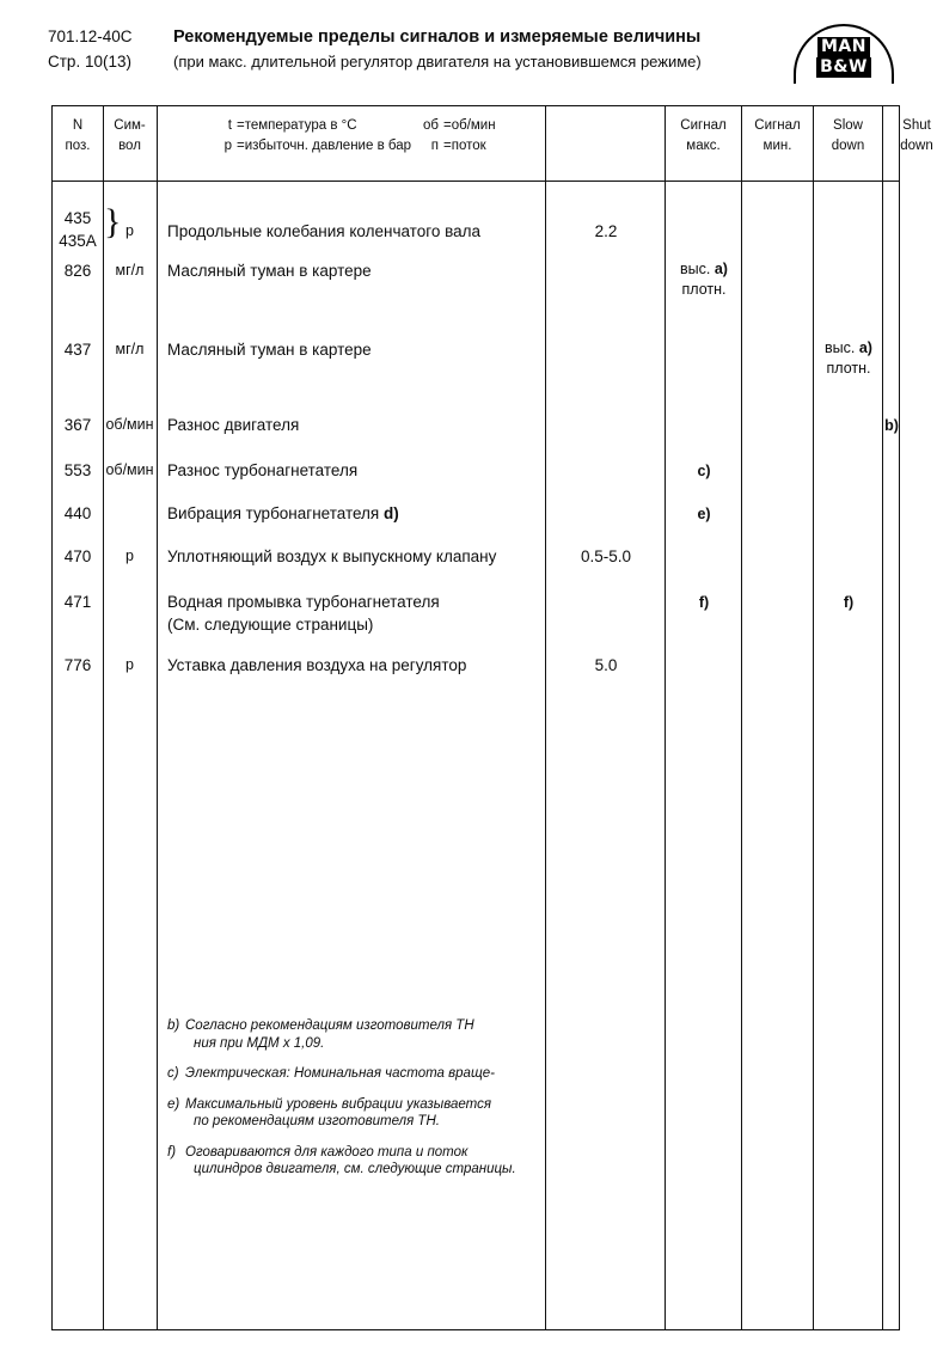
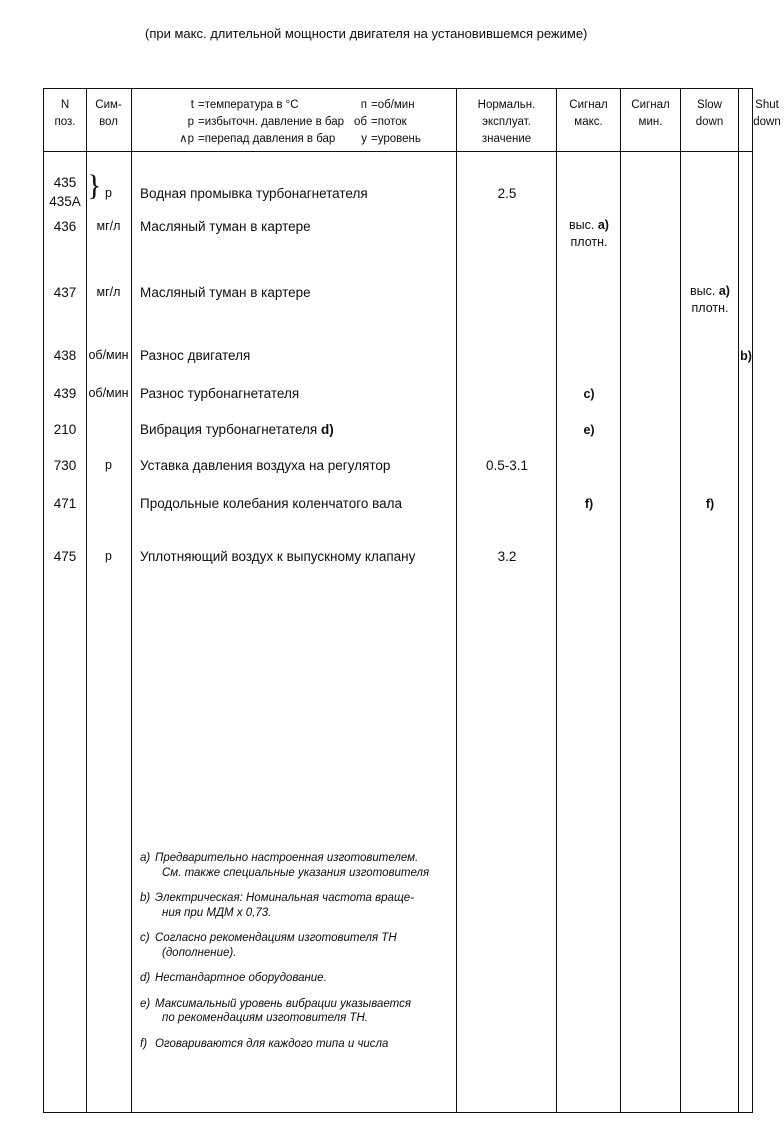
- 701.12-40C
- Стр. 10(13)
- Рекомендуемые пределы сигналов и измеряемые величины
- (при макс. длительной регулятор двигателя на установившемся режиме)
+ (при макс. длительной мощности двигателя на установившемся режиме)
- MAN
- B&W
  N
  поз.
  Сим-
  вол
  t
  =температура в °C
- об
+ п
  =об/мин
  p
  =избыточн. давление в бар
- п
+ об
  =поток
+ ∧p
+ =перепад давления в бар
+ у
+ =уровень
+ Нормальн.
+ эксплуат.
+ значение
  Сигнал
  макс.
  Сигнал
  мин.
  Slow
  down
  Shut
  down
  435
  435A
  }
  p
- Продольные колебания коленчатого вала
+ Водная промывка турбонагнетателя
- 2.2
+ 2.5
- 826
+ 436
  мг/л
  Масляный туман в картере
  выс. a)
  плотн.
  437
  мг/л
  Масляный туман в картере
  выс. a)
  плотн.
- 367
+ 438
  об/мин
  Разнос двигателя
  b)
- 553
+ 439
  об/мин
  Разнос турбонагнетателя
  c)
- 440
+ 210
  Вибрация турбонагнетателя d)
  e)
- 470
+ 730
  p
- Уплотняющий воздух к выпускному клапану
+ Уставка давления воздуха на регулятор
- 0.5-5.0
+ 0.5-3.1
  471
- Водная промывка турбонагнетателя
+ Продольные колебания коленчатого вала
- (См. следующие страницы)
  f)
  f)
- 776
+ 475
  p
- Уставка давления воздуха на регулятор
+ Уплотняющий воздух к выпускному клапану
- 5.0
+ 3.2
+ a)
+ Предварительно настроенная изготовителем.
+ См. также специальные указания изготовителя
  b)
- Согласно рекомендациям изготовителя ТН
+ Электрическая: Номинальная частота враще-
- ния при МДМ x 1,09.
+ ния при МДМ x 0,73.
  c)
- Электрическая: Номинальная частота враще-
+ Согласно рекомендациям изготовителя ТН
+ (дополнение).
+ d)
+ Нестандартное оборудование.
  e)
  Максимальный уровень вибрации указывается
  по рекомендациям изготовителя ТН.
  f)
- Оговариваются для каждого типа и поток
+ Оговариваются для каждого типа и числа
- цилиндров двигателя, см. следующие страницы.
